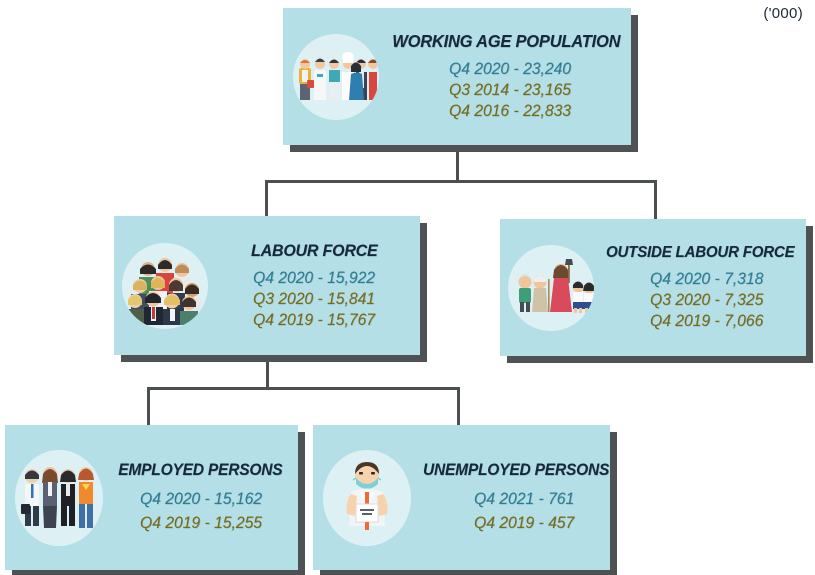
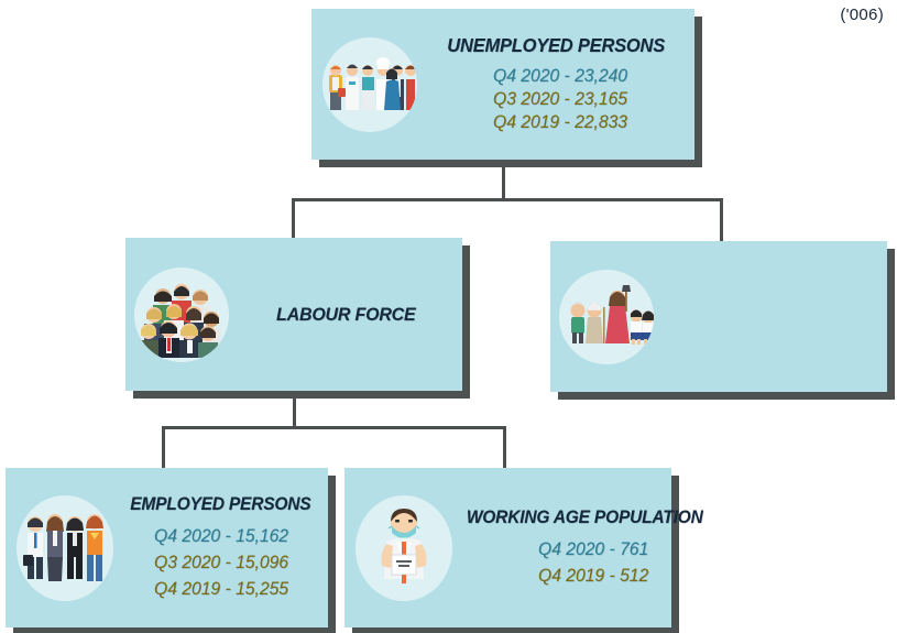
- ('000)
+ ('006)
- WORKING AGE POPULATION
+ UNEMPLOYED PERSONS
  Q4 2020 - 23,240
- Q3 2014 - 23,165
+ Q3 2020 - 23,165
- Q4 2016 - 22,833
+ Q4 2019 - 22,833
  LABOUR FORCE
- Q4 2020 - 15,922
- Q3 2020 - 15,841
- Q4 2019 - 15,767
- OUTSIDE LABOUR FORCE
- Q4 2020 - 7,318
- Q3 2020 - 7,325
- Q4 2019 - 7,066
  EMPLOYED PERSONS
  Q4 2020 - 15,162
+ Q3 2020 - 15,096
  Q4 2019 - 15,255
- UNEMPLOYED PERSONS
+ WORKING AGE POPULATION
- Q4 2021 - 761
+ Q4 2020 - 761
- Q4 2019 - 457
+ Q4 2019 - 512
